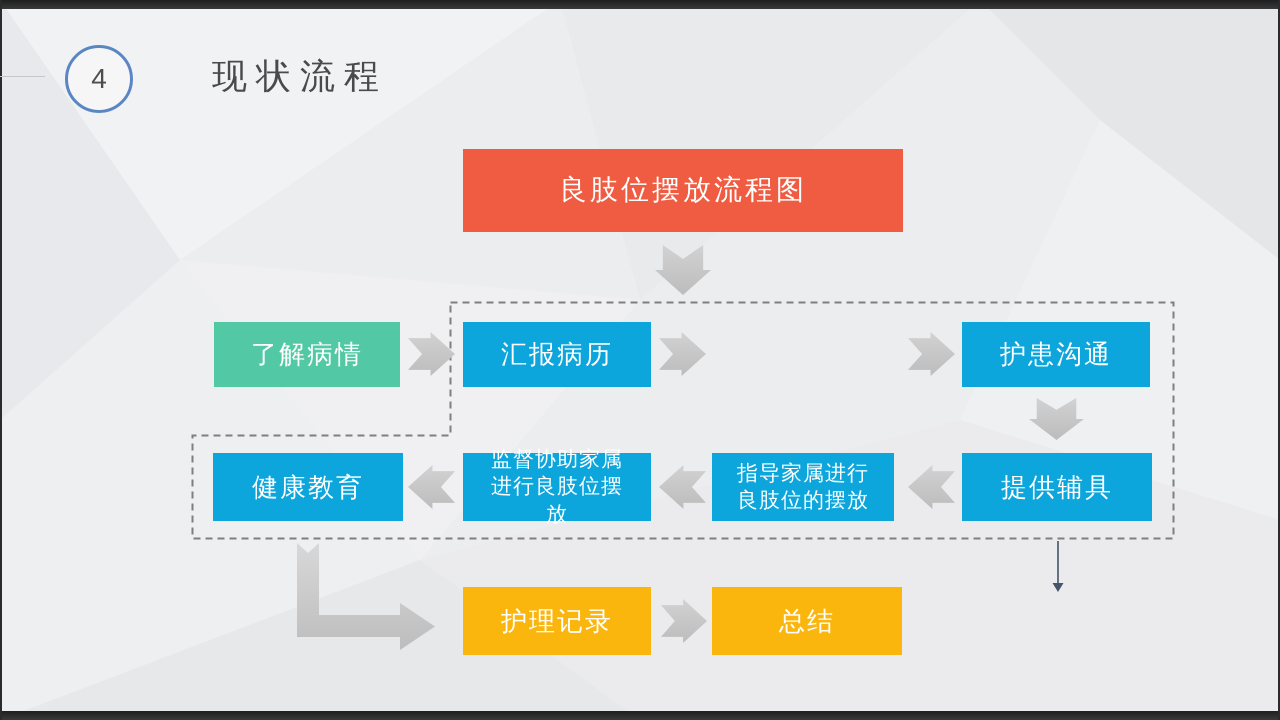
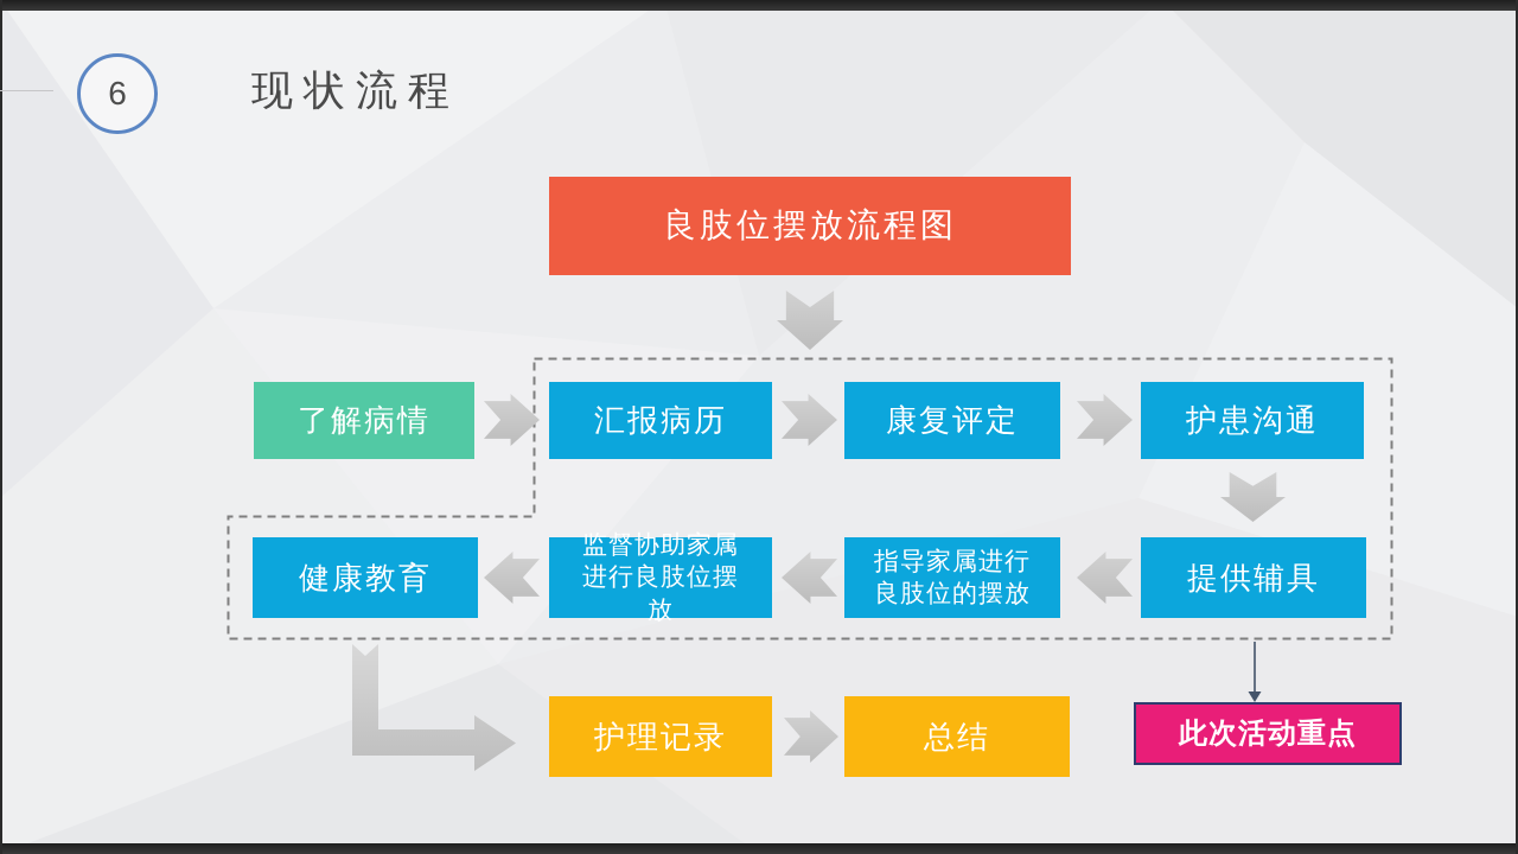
- 4
+ 6
  现状流程
  良肢位摆放流程图
  了解病情
  汇报病历
+ 康复评定
  护患沟通
  健康教育
  监督协助家属进行良肢位摆放
  指导家属进行良肢位的摆放
  提供辅具
  护理记录
  总结
+ 此次活动重点
